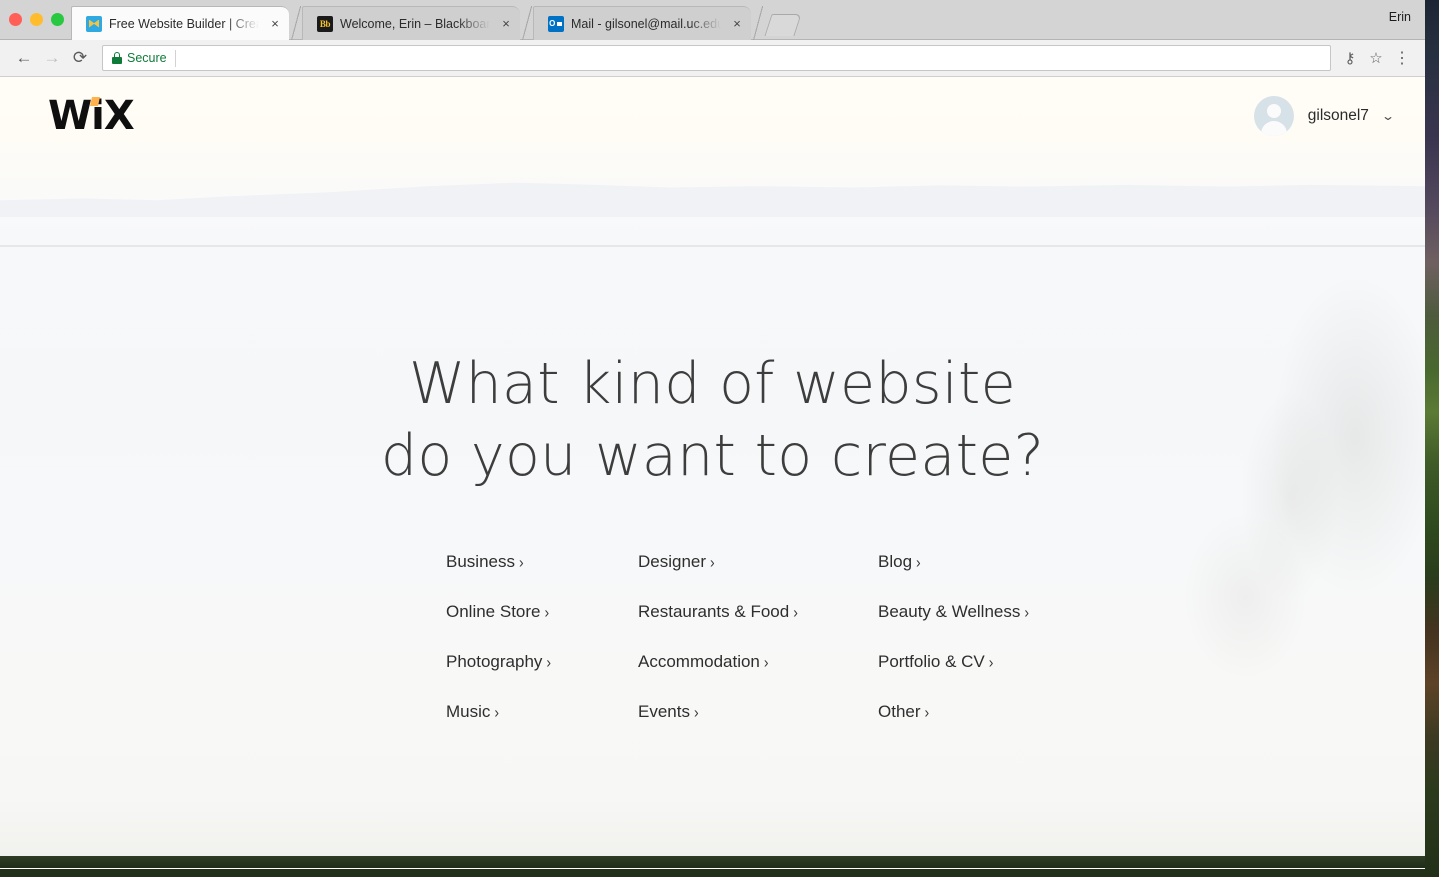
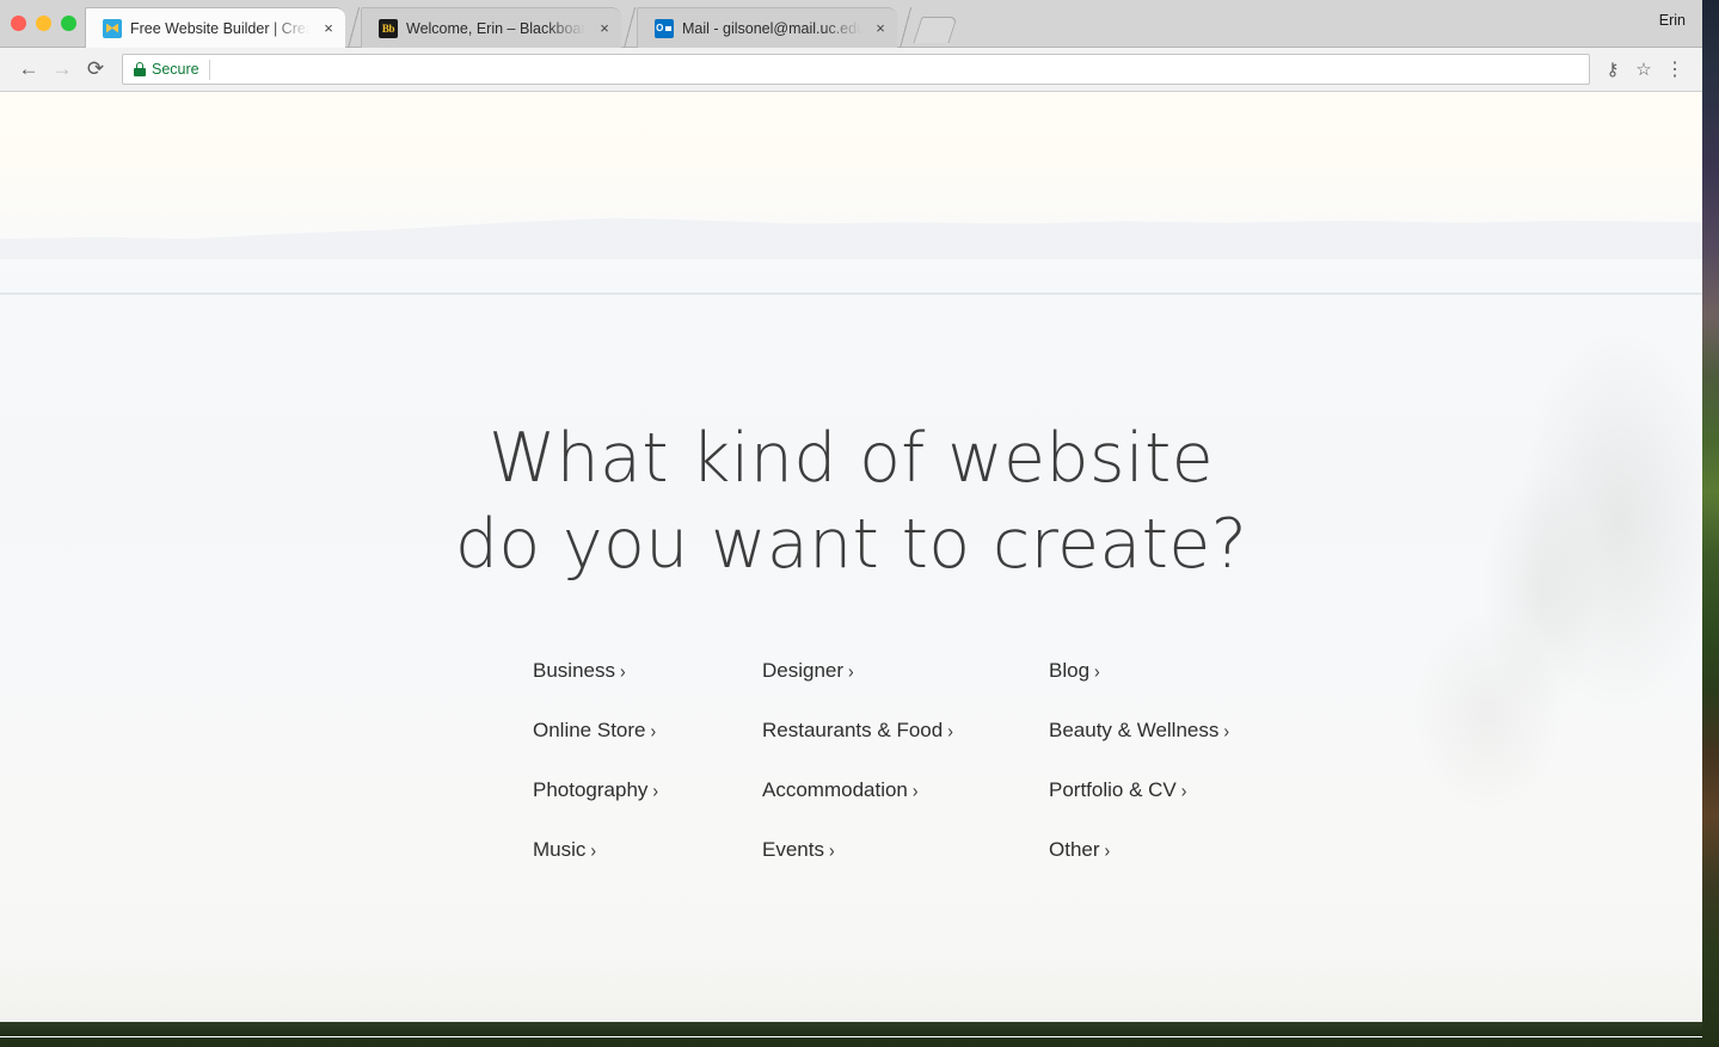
  Free Website Builder | Cre
  ×
  Bb
  Welcome, Erin – Blackboar
  ×
  O
  Mail - gilsonel@mail.uc.edu
  ×
  Erin
  ←
  →
  ⟳
  Secure
  ⚷
  ☆
  ⋮
- WiX
- gilsonel7
- ⌄
  What kind of website
  do you want to create?
  Business ›
  Designer ›
  Blog ›
  Online Store ›
  Restaurants & Food ›
  Beauty & Wellness ›
  Photography ›
  Accommodation ›
  Portfolio & CV ›
  Music ›
  Events ›
  Other ›
